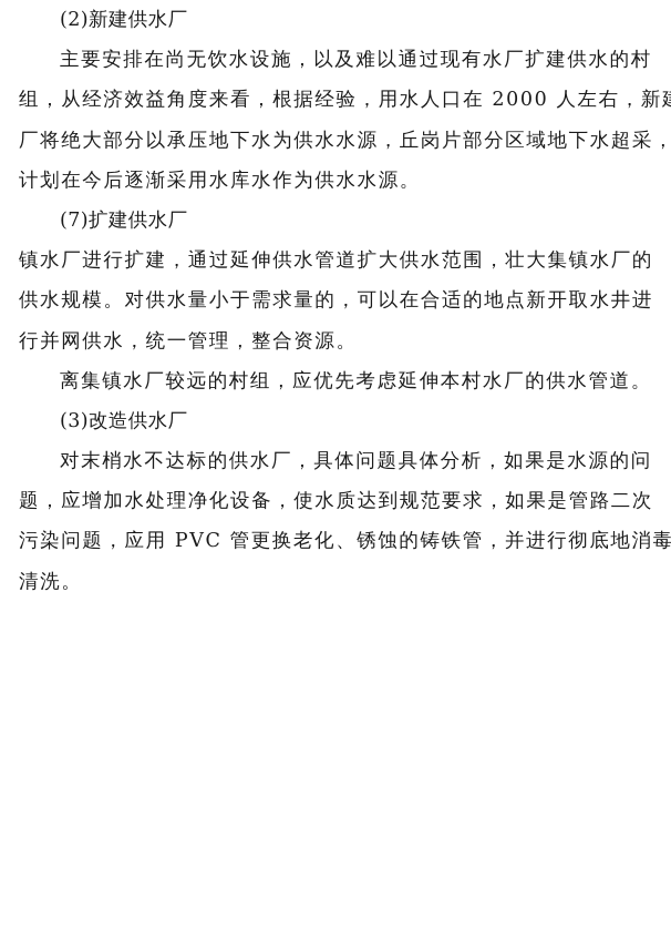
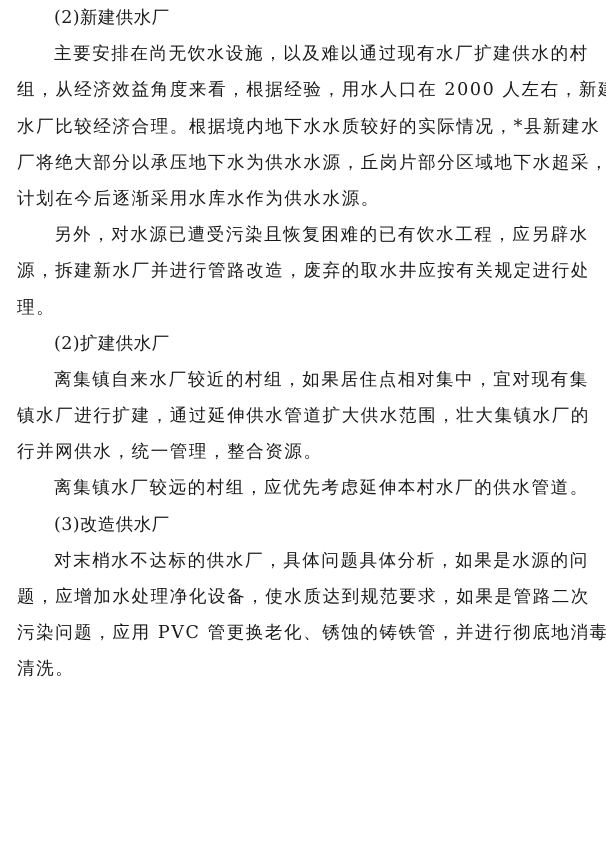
  (2)新建供水厂
  主要安排在尚无饮水设施，以及难以通过现有水厂扩建供水的村
  组，从经济效益角度来看，根据经验，用水人口在 2000 人左右，新
+ 水厂比较经济合理。根据境内地下水水质较好的实际情况，*县新建水
  厂将绝大部分以承压地下水为供水水源，丘岗片部分区域地下水超采，
  计划在今后逐渐采用水库水作为供水水源。
+ 另外，对水源已遭受污染且恢复困难的已有饮水工程，应另辟水
+ 源，拆建新水厂并进行管路改造，废弃的取水井应按有关规定进行处
+ 理。
- (7)扩建供水厂
+ (2)扩建供水厂
+ 离集镇自来水厂较近的村组，如果居住点相对集中，宜对现有集
  镇水厂进行扩建，通过延伸供水管道扩大供水范围，壮大集镇水厂的
- 供水规模。对供水量小于需求量的，可以在合适的地点新开取水井进
  行并网供水，统一管理，整合资源。
  离集镇水厂较远的村组，应优先考虑延伸本村水厂的供水管道。
  (3)改造供水厂
  对末梢水不达标的供水厂，具体问题具体分析，如果是水源的问
  题，应增加水处理净化设备，使水质达到规范要求，如果是管路二次
  污染问题，应用 PVC 管更换老化、锈蚀的铸铁管，并进行彻底地消毒
  清洗。
